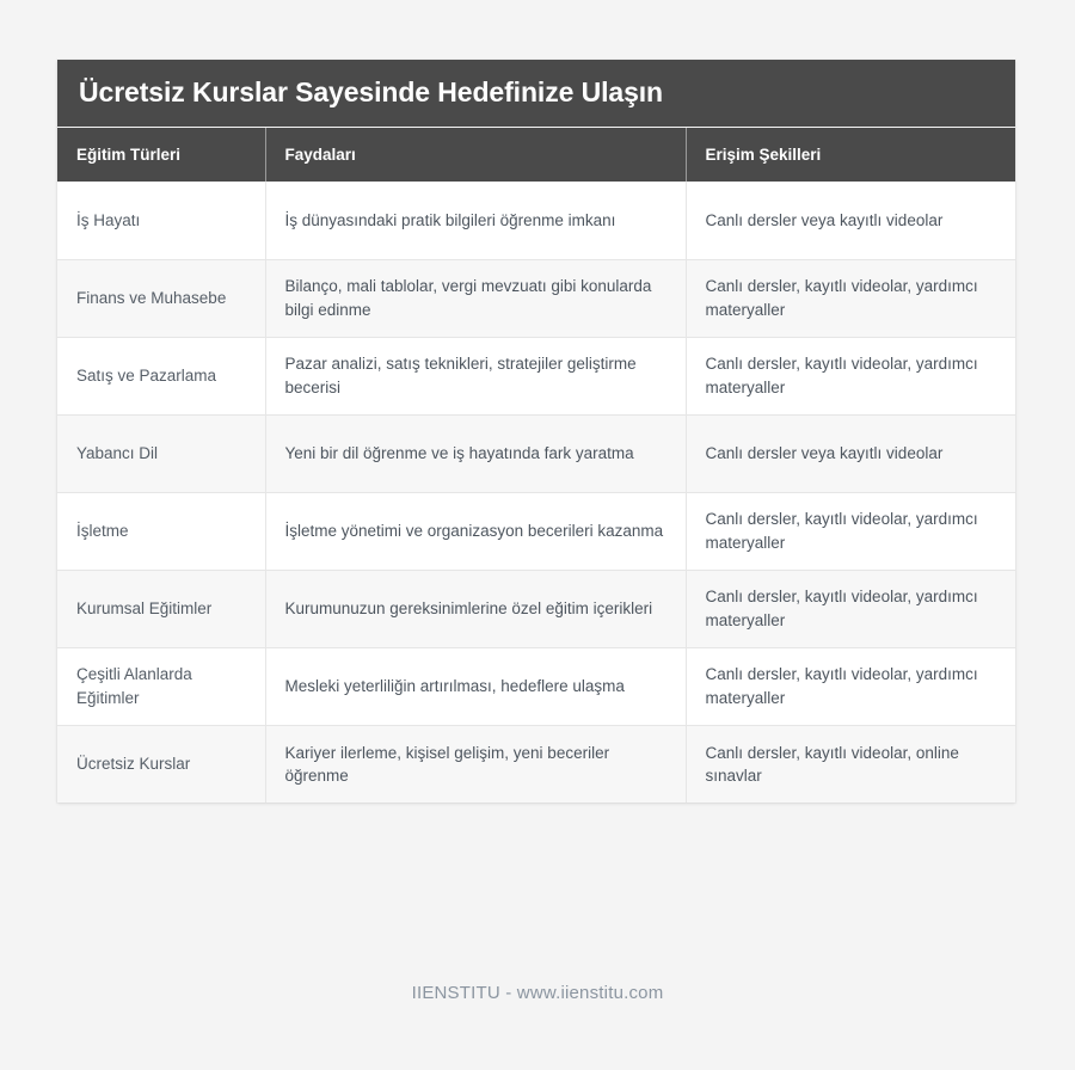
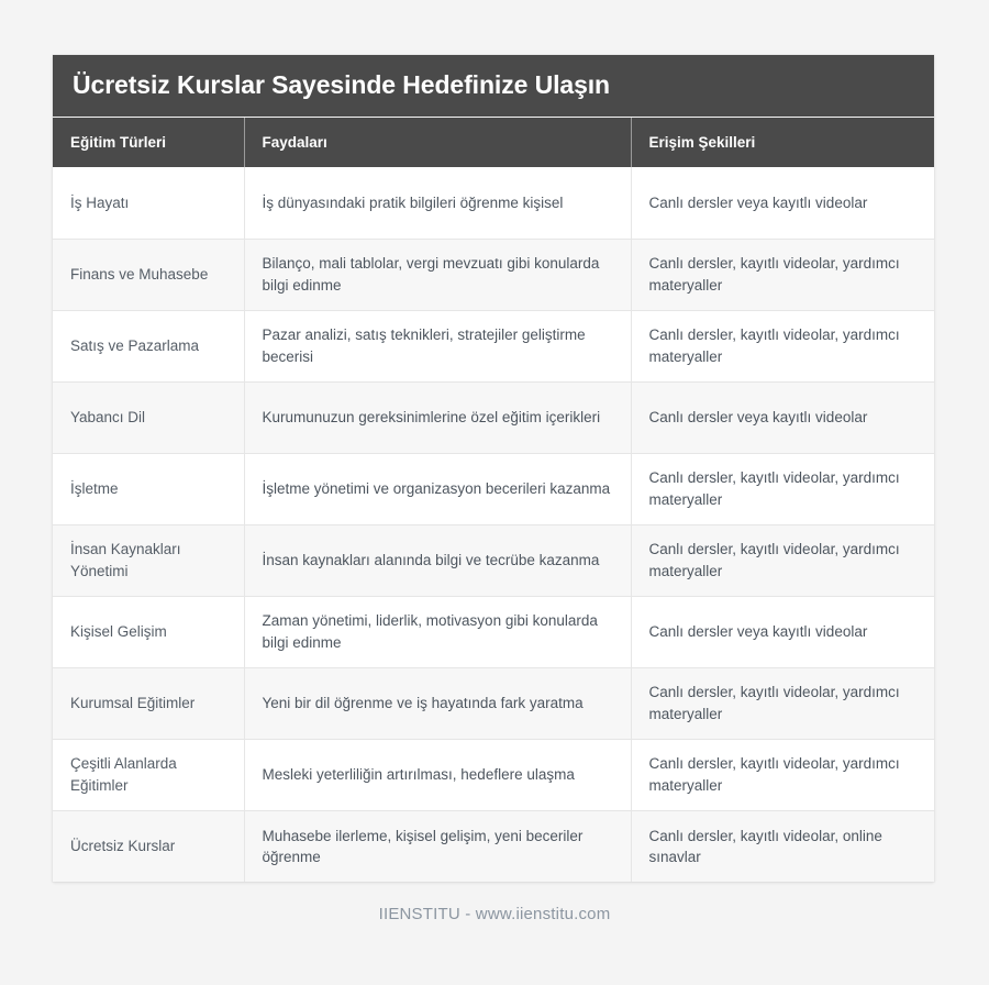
  Ücretsiz Kurslar Sayesinde Hedefinize Ulaşın
  Eğitim Türleri	Faydaları	Erişim Şekilleri
- İş Hayatı	İş dünyasındaki pratik bilgileri öğrenme imkanı	Canlı dersler veya kayıtlı videolar
+ İş Hayatı	İş dünyasındaki pratik bilgileri öğrenme kişisel	Canlı dersler veya kayıtlı videolar
  Finans ve Muhasebe	Bilanço, mali tablolar, vergi mevzuatı gibi konularda bilgi edinme	Canlı dersler, kayıtlı videolar, yardımcı materyaller
  Satış ve Pazarlama	Pazar analizi, satış teknikleri, stratejiler geliştirme becerisi	Canlı dersler, kayıtlı videolar, yardımcı materyaller
- Yabancı Dil	Yeni bir dil öğrenme ve iş hayatında fark yaratma	Canlı dersler veya kayıtlı videolar
+ Yabancı Dil	Kurumunuzun gereksinimlerine özel eğitim içerikleri	Canlı dersler veya kayıtlı videolar
  İşletme	İşletme yönetimi ve organizasyon becerileri kazanma	Canlı dersler, kayıtlı videolar, yardımcı materyaller
+ İnsan Kaynakları Yönetimi	İnsan kaynakları alanında bilgi ve tecrübe kazanma	Canlı dersler, kayıtlı videolar, yardımcı materyaller
+ Kişisel Gelişim	Zaman yönetimi, liderlik, motivasyon gibi konularda bilgi edinme	Canlı dersler veya kayıtlı videolar
- Kurumsal Eğitimler	Kurumunuzun gereksinimlerine özel eğitim içerikleri	Canlı dersler, kayıtlı videolar, yardımcı materyaller
+ Kurumsal Eğitimler	Yeni bir dil öğrenme ve iş hayatında fark yaratma	Canlı dersler, kayıtlı videolar, yardımcı materyaller
  Çeşitli Alanlarda Eğitimler	Mesleki yeterliliğin artırılması, hedeflere ulaşma	Canlı dersler, kayıtlı videolar, yardımcı materyaller
- Ücretsiz Kurslar	Kariyer ilerleme, kişisel gelişim, yeni beceriler öğrenme	Canlı dersler, kayıtlı videolar, online sınavlar
+ Ücretsiz Kurslar	Muhasebe ilerleme, kişisel gelişim, yeni beceriler öğrenme	Canlı dersler, kayıtlı videolar, online sınavlar
  IIENSTITU - www.iienstitu.com
